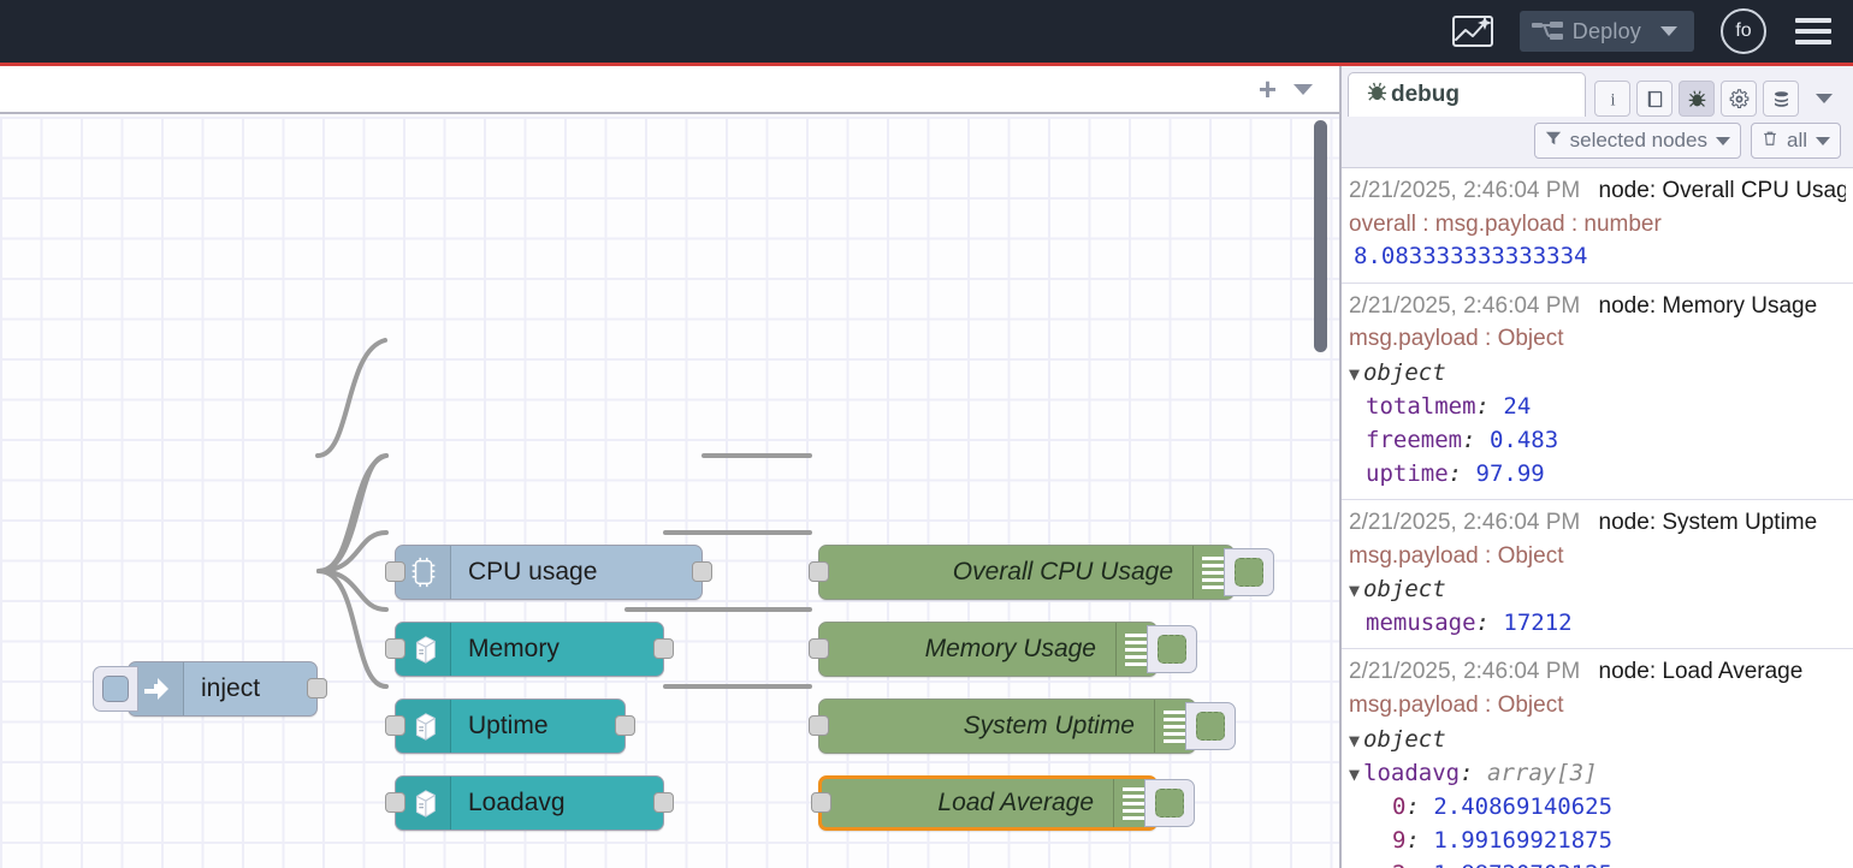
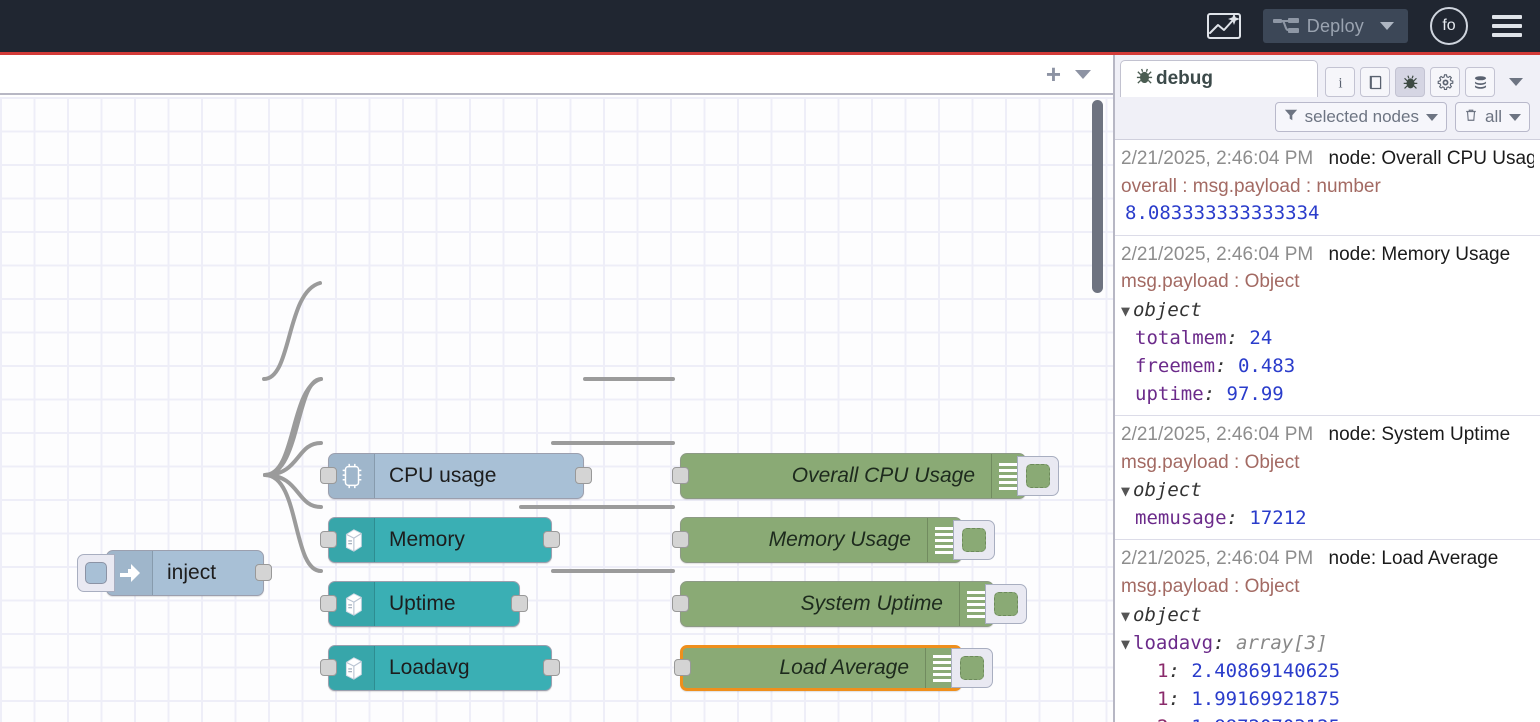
  Deploy
  fo
  +
  inject
  CPU usage
  Memory
  Uptime
  Loadavg
  Overall CPU Usage
  Memory Usage
  System Uptime
  Load Average
  debug
  i
  selected nodes
  all
  2/21/2025, 2:46:04 PM node: Overall CPU Usag
  overall : msg.payload : number
  8.083333333333334
  2/21/2025, 2:46:04 PM node: Memory Usage
  msg.payload : Object
  ▼ object
  totalmem: 24
  freemem: 0.483
  uptime: 97.99
  2/21/2025, 2:46:04 PM node: System Uptime
  msg.payload : Object
  ▼ object
  memusage: 17212
  2/21/2025, 2:46:04 PM node: Load Average
  msg.payload : Object
  ▼ object
  ▼ loadavg: array[3]
- 0: 2.40869140625
+ 1: 2.40869140625
- 9: 1.99169921875
+ 1: 1.99169921875
